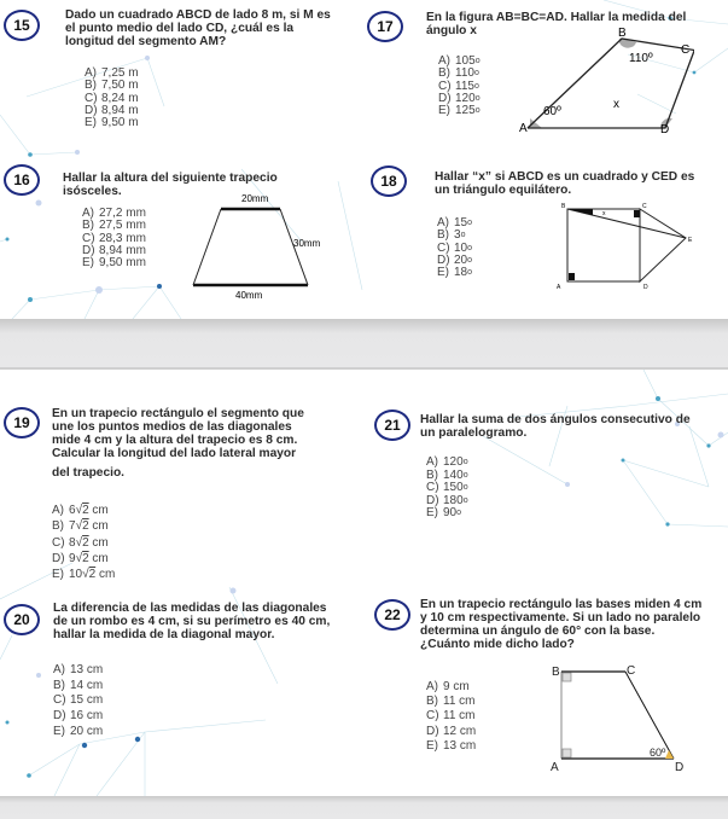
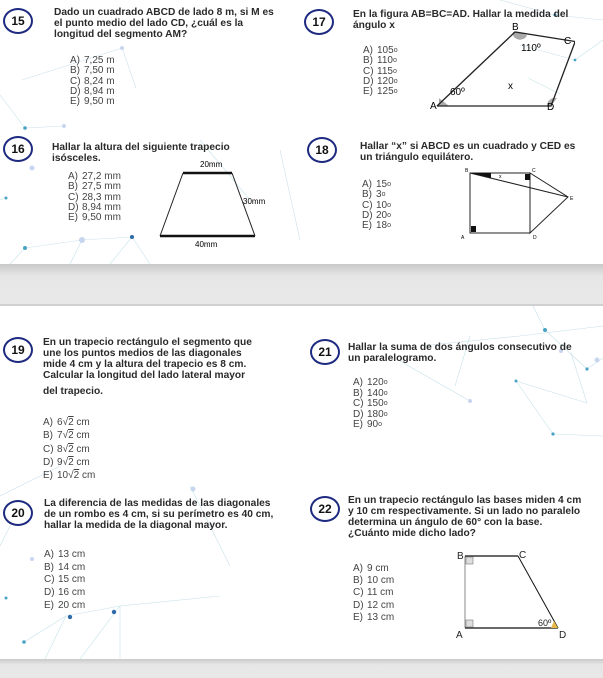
  15
  Dado un cuadrado ABCD de lado 8 m, si M es el punto medio del lado CD, ¿cuál es la longitud del segmento AM?
  A) 7,25 m
  B) 7,50 m
  C) 8,24 m
  D) 8,94 m
  E) 9,50 m
  17
  En la figura AB=BC=AD. Hallar la medida del ángulo x
  A) 105
  B) 110
  C) 115
  D) 120
  E) 125
  B
  C
  A
  D
  110º
  60º
  x
  16
  Hallar la altura del siguiente trapecio isósceles.
  A) 27,2 mm
  B) 27,5 mm
  C) 28,3 mm
  D) 8,94 mm
  E) 9,50 mm
  20mm
  30mm
  40mm
  18
  Hallar “x” si ABCD es un cuadrado y CED es un triángulo equilátero.
  A) 15
  B) 3
  C) 10
  D) 20
  E) 18
  19
  En un trapecio rectángulo el segmento que
  une los puntos medios de las diagonales
  mide 4 cm y la altura del trapecio es 8 cm.
  Calcular la longitud del lado lateral mayor
  del trapecio.
  A) 6√2 cm
  B) 7√2 cm
  C) 8√2 cm
  D) 9√2 cm
  E) 10√2 cm
  21
  Hallar la suma de dos ángulos consecutivo de un paralelogramo.
  A) 120
  B) 140
  C) 150
  D) 180
  E) 90
  20
  La diferencia de las medidas de las diagonales
  de un rombo es 4 cm, si su perímetro es 40 cm,
  hallar la medida de la diagonal mayor.
  A) 13 cm
  B) 14 cm
  C) 15 cm
  D) 16 cm
  E) 20 cm
  22
  En un trapecio rectángulo las bases miden 4 cm
  y 10 cm respectivamente. Si un lado no paralelo
  determina un ángulo de 60° con la base.
  ¿Cuánto mide dicho lado?
  A) 9 cm
- B) 11 cm
+ B) 10 cm
  C) 11 cm
  D) 12 cm
  E) 13 cm
  B
  C
  A
  D
  60º
